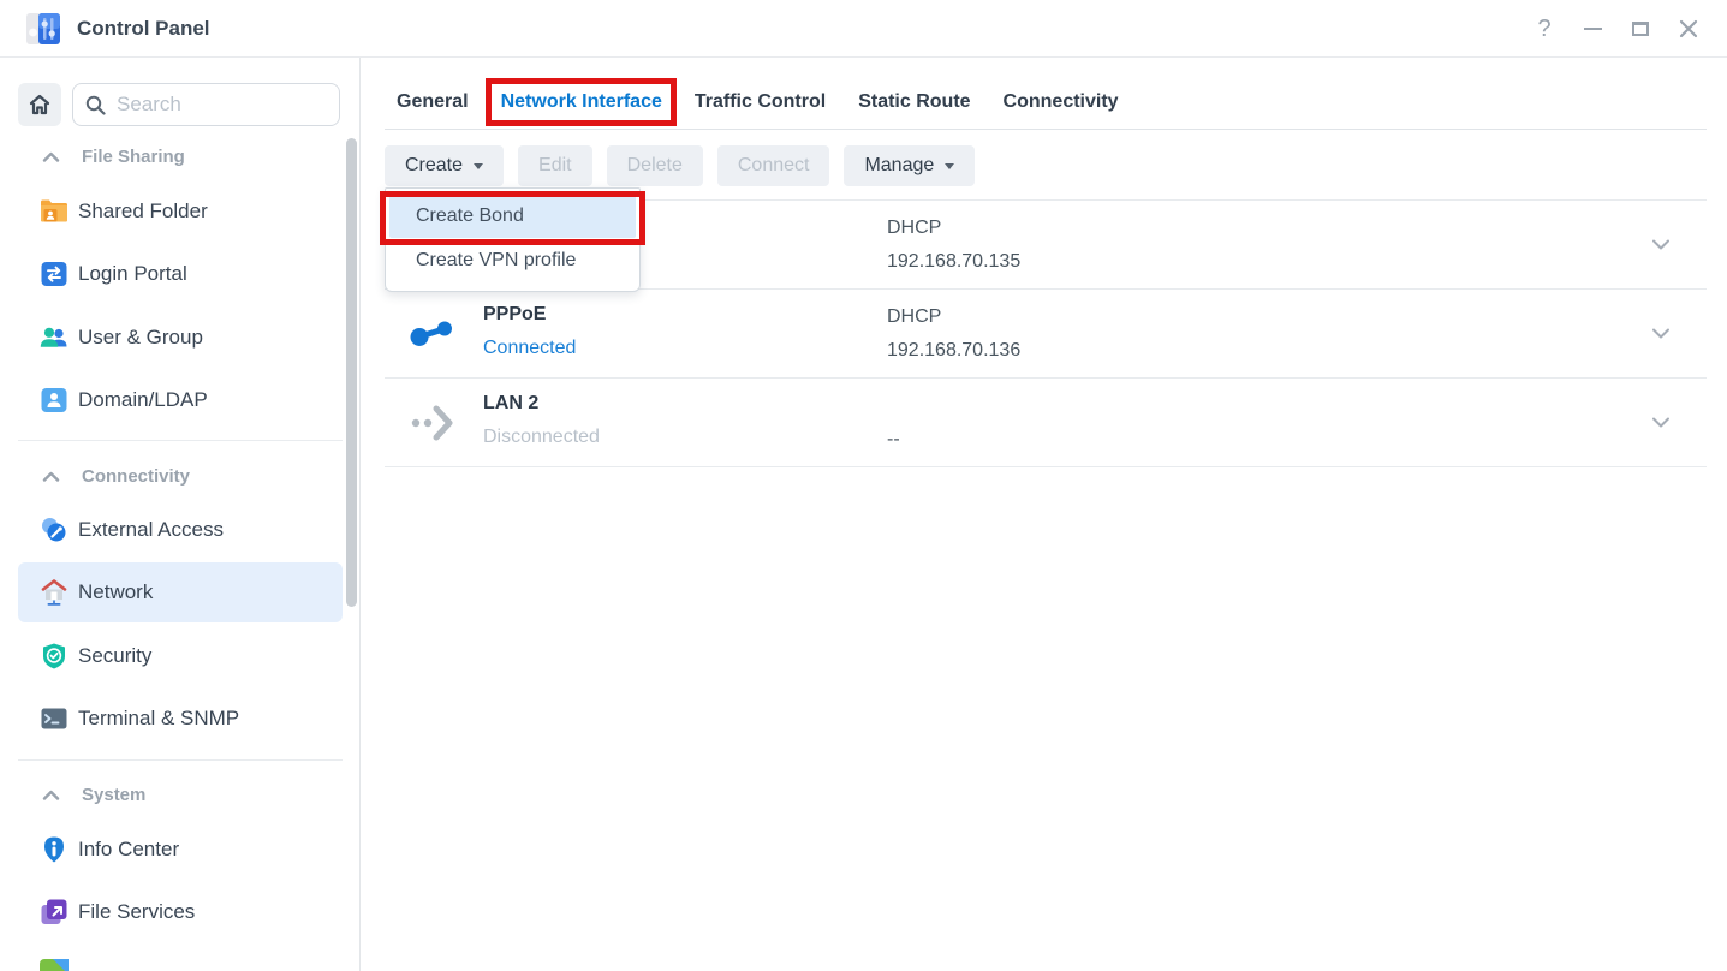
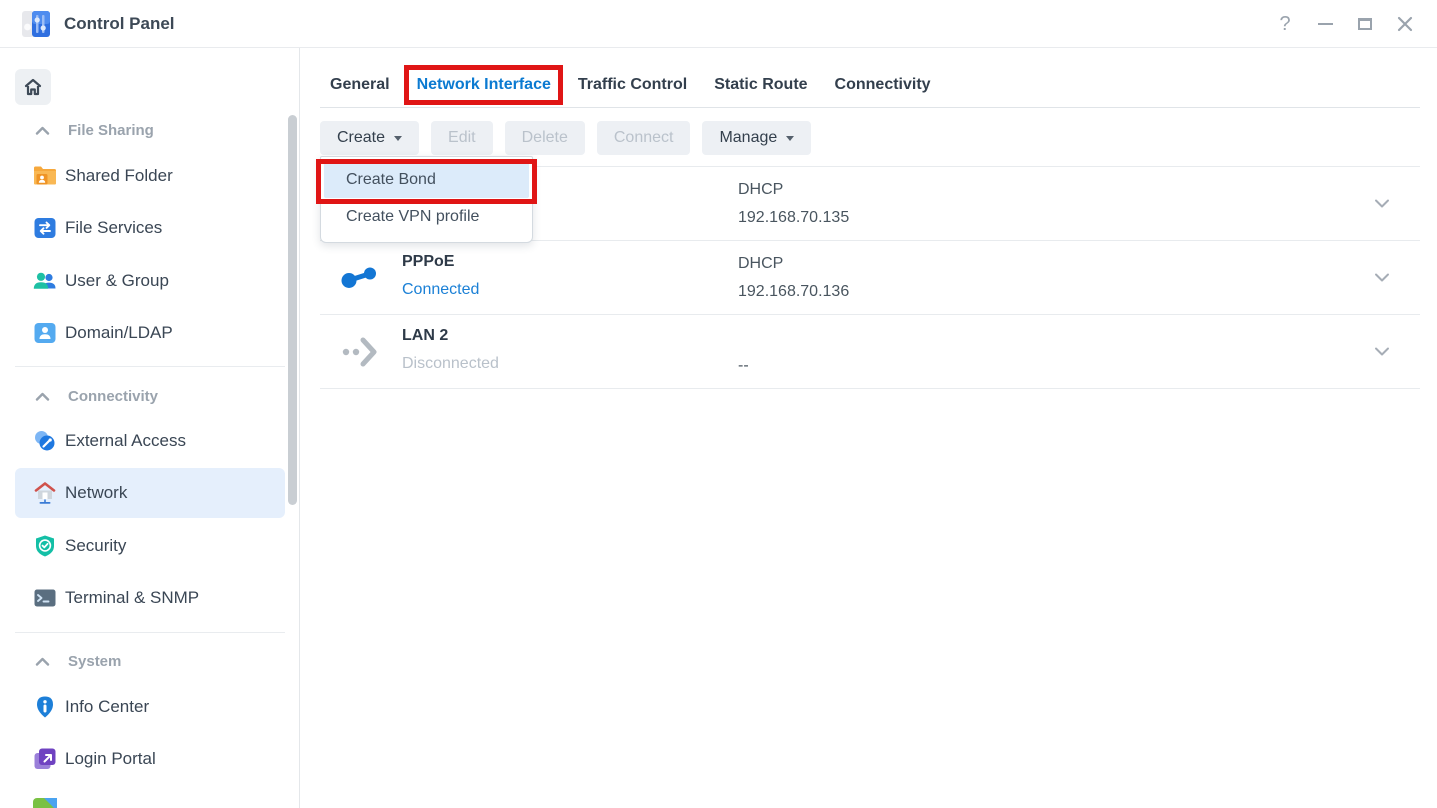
  Control Panel
  ?
- Search
  File Sharing
  Shared Folder
- Login Portal
+ File Services
  User & Group
  Domain/LDAP
  Connectivity
  External Access
  Network
  Security
  Terminal & SNMP
  System
  Info Center
- File Services
+ Login Portal
  General
  Network Interface
  Traffic Control
  Static Route
  Connectivity
  Create
  Edit
  Delete
  Connect
  Manage
  DHCP
  192.168.70.135
  PPPoE
  Connected
  DHCP
  192.168.70.136
  LAN 2
  Disconnected
  --
  Create Bond
  Create VPN profile
